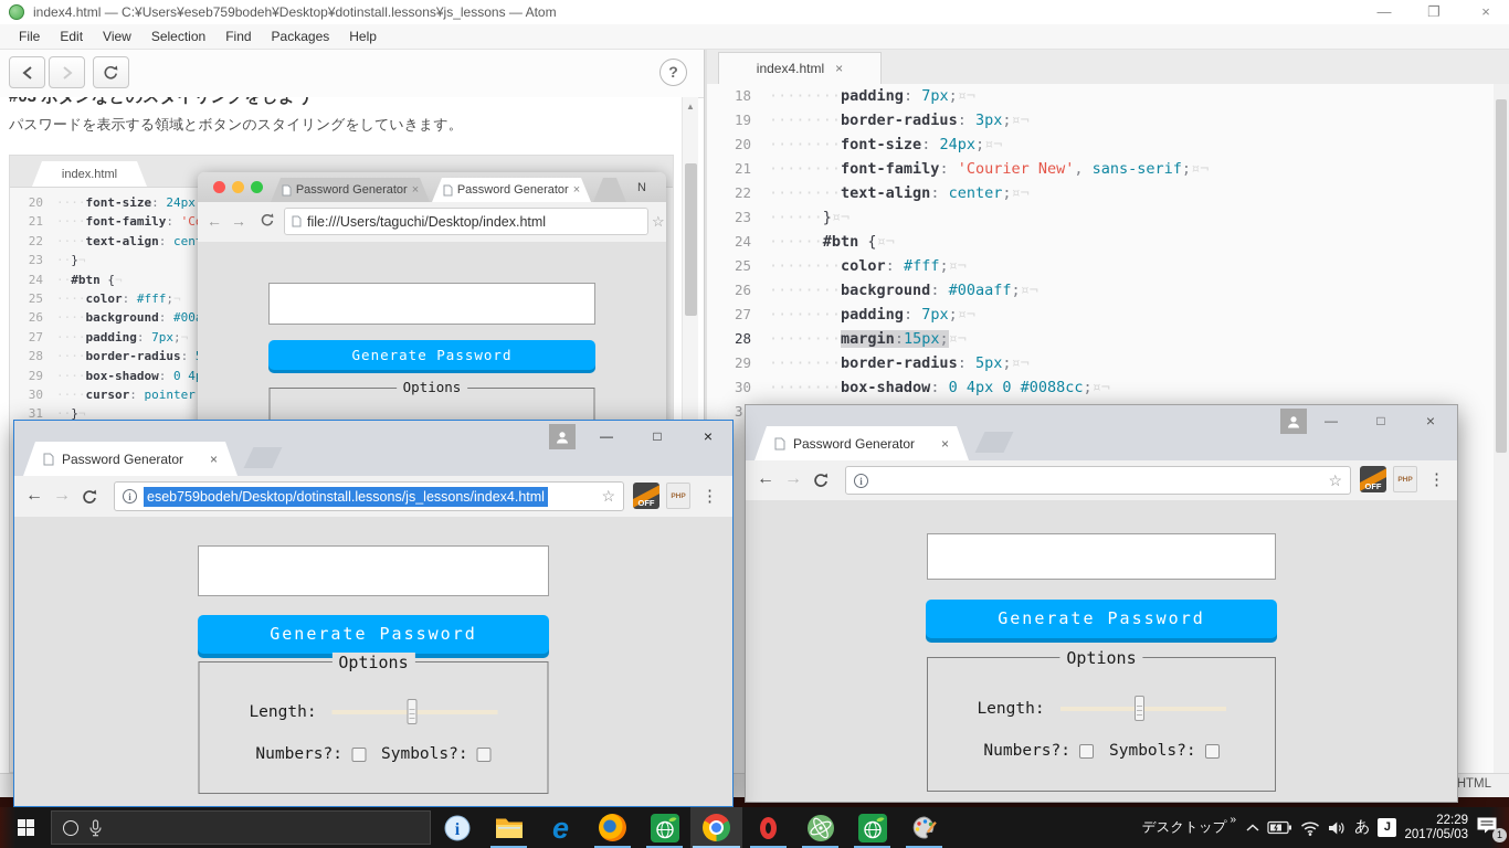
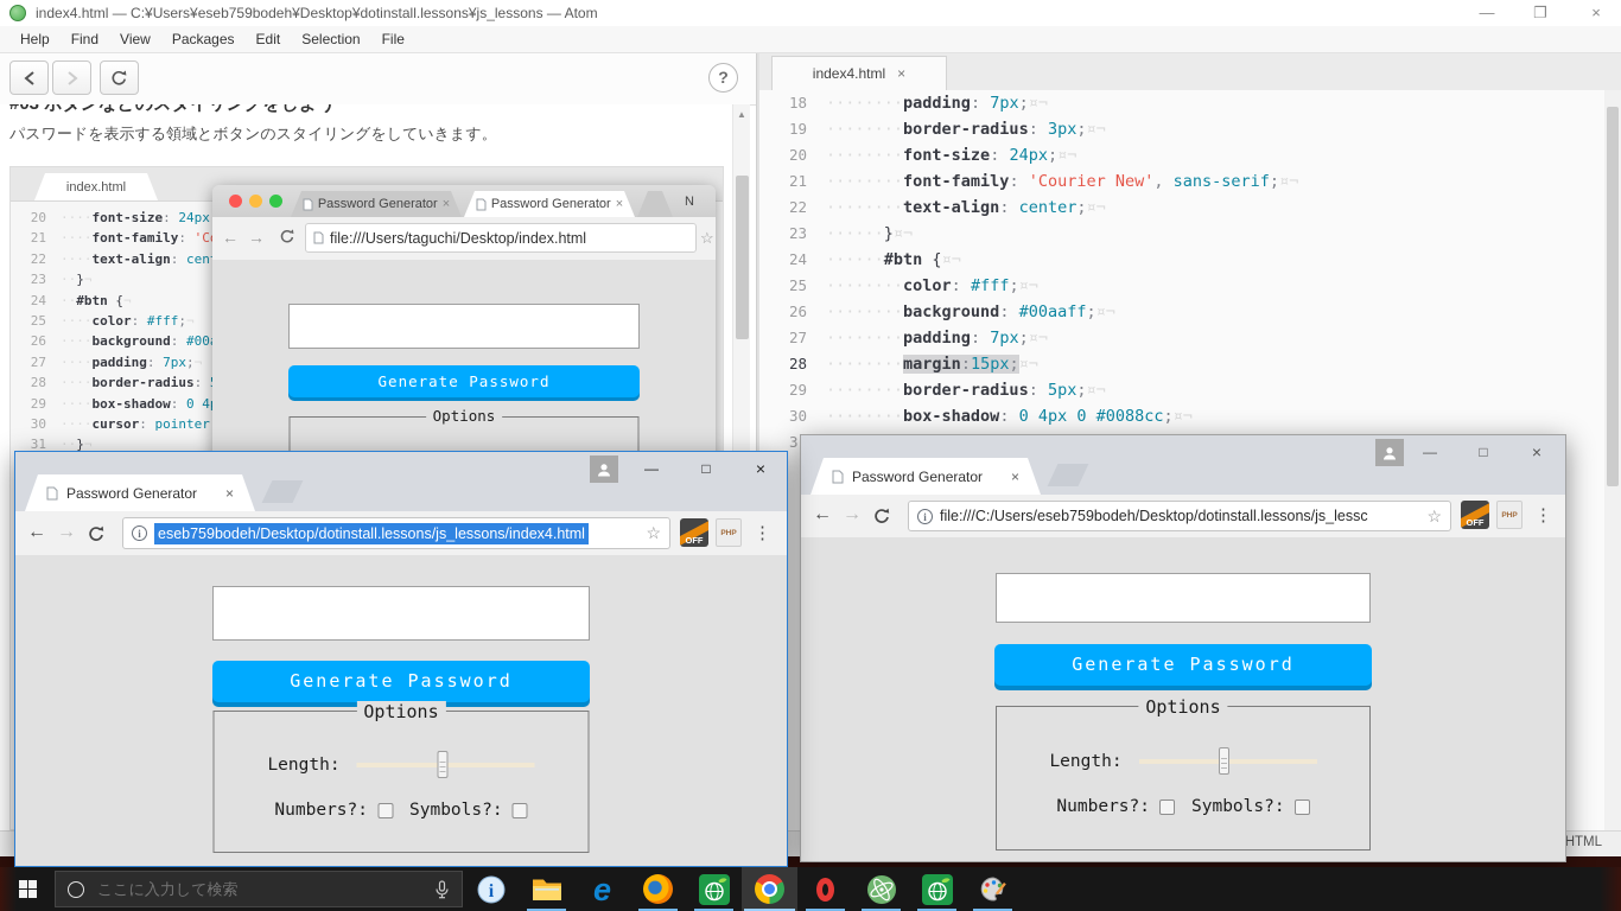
  index4.html — C:¥Users¥eseb759bodeh¥Desktop¥dotinstall.lessons¥js_lessons — Atom
  —
  ❐
  ×
- File
+ Help
- Edit
+ Find
  View
- Selection
+ Packages
- Find
+ Edit
- Packages
+ Selection
- Help
+ File
  ?
  #03 ボタンなどのスタイリングをしよう
  パスワードを表示する領域とボタンのスタイリングをしていきます。
  index.html
  20 ····font-size: 24px
  22 ····text-align: cen
  23 ··}¬
  24 ··#btn {¬
  25 ····color: #fff;¬
  26 ····background: #00
  27 ····padding: 7px;¬
  28 ····border-radius:
  30 ····cursor: pointer
  31 ··}¬
  Password Generator
  ×
  Password Generator
  ×
  N
  ←
  →
  file:///Users/taguchi/Desktop/index.html
  ☆
  Generate Password
  Options
  ▲
  index4.html
  ×
  18 ········padding: 7px;¤¬
  19 ········border-radius: 3px;¤¬
  20 ········font-size: 24px;¤¬
  21 ········font-family: 'Courier New', sans-serif;¤¬
  22 ········text-align: center;¤¬
  23 ······}¤¬
  24 ······#btn {¤¬
  25 ········color: #fff;¤¬
  26 ········background: #00aaff;¤¬
  27 ········padding: 7px;¤¬
  28 ········margin:15px;¤¬
  29 ········border-radius: 5px;¤¬
  30 ········box-shadow: 0 4px 0 #0088cc;¤¬
  HTML
  —
  □
  ×
  Password Generator
  ×
  ←
  →
  i
+ file:///C:/Users/eseb759bodeh/Desktop/dotinstall.lessons/js_lessc
  ☆
  OFF
  ⋮
  Generate Password
  Options
  Length:
  Numbers?:
  Symbols?:
  —
  □
  ×
  Password Generator
  ×
  ←
  →
  i
  eseb759bodeh/Desktop/dotinstall.lessons/js_lessons/index4.html
  ☆
  OFF
  ⋮
  Generate Password
  Options
  Length:
  Numbers?:
  Symbols?:
+ ここに入力して検索
  i
  e
- デスクトップ
- »
- あ
- J
- 22:29
- 2017/05/03
- 1
